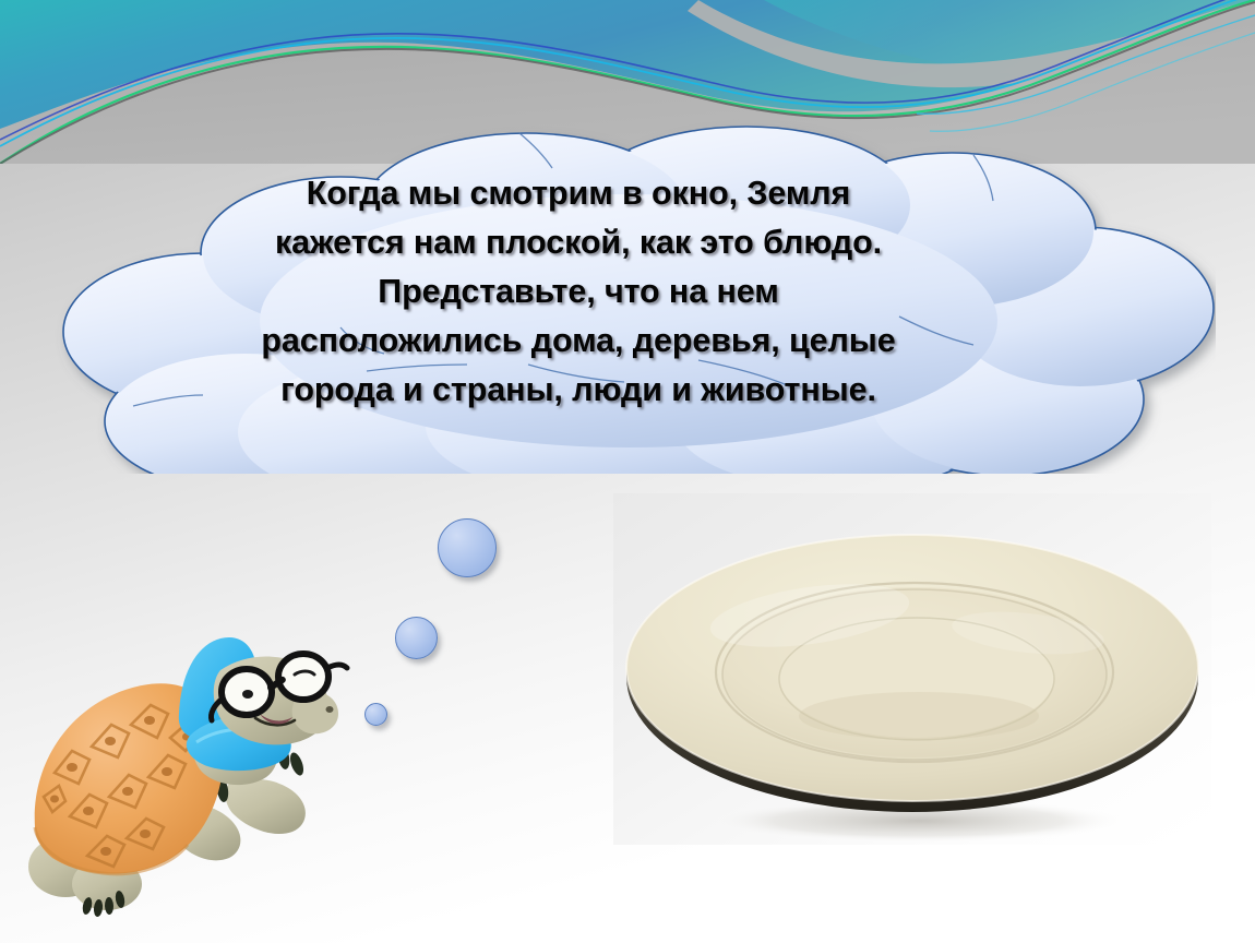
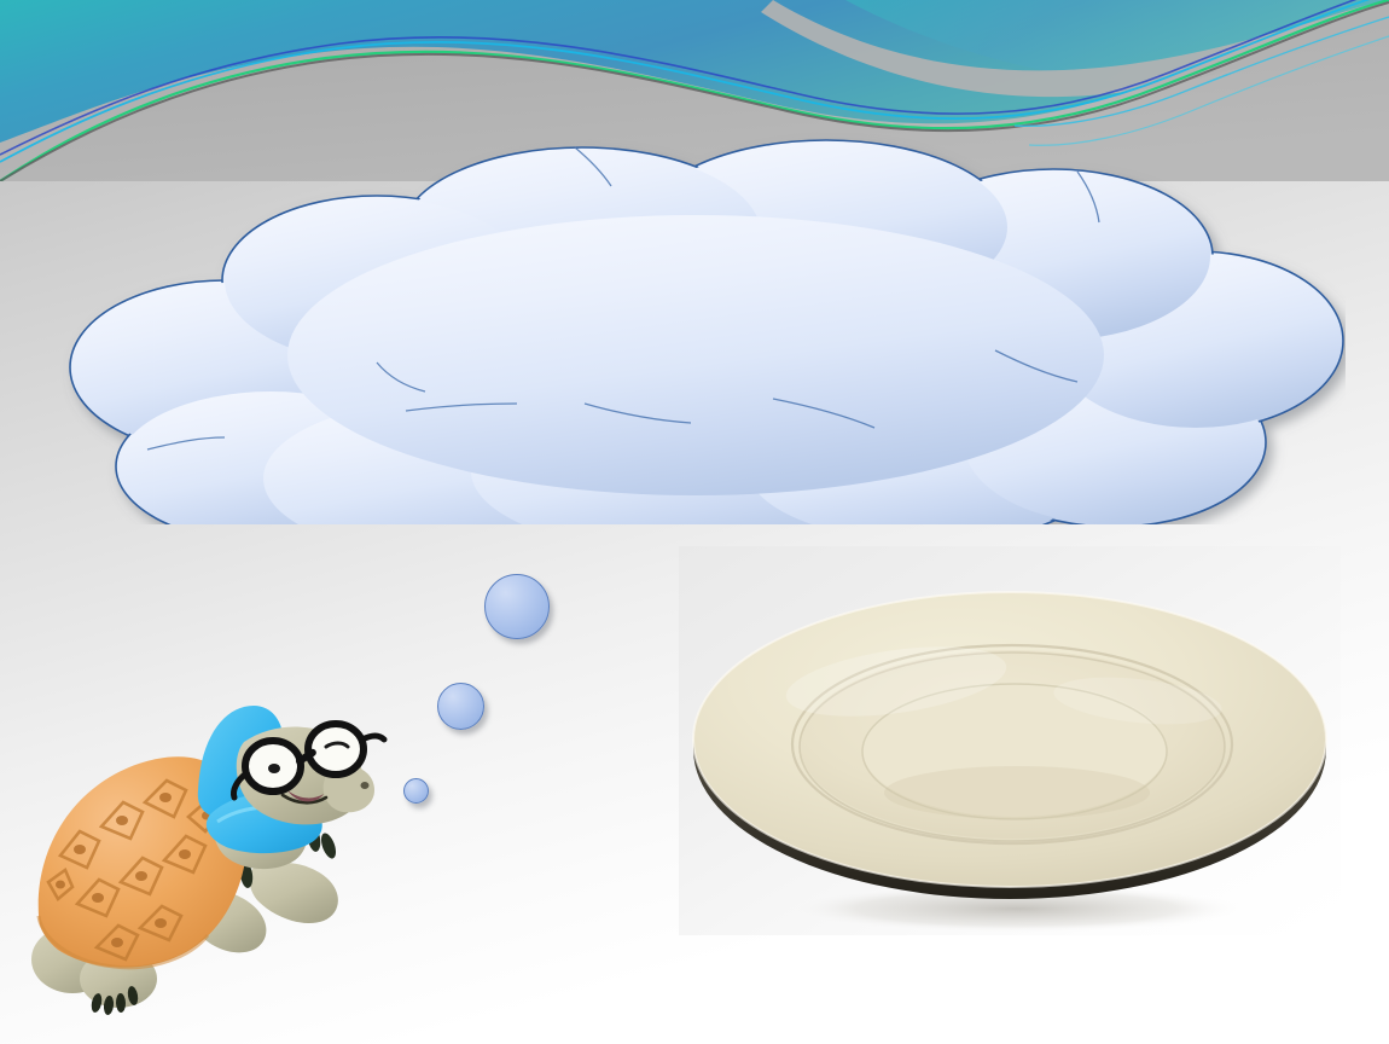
- Когда мы смотрим в окно, Земля
- кажется нам плоской, как это блюдо.
- Представьте, что на нем
- расположились дома, деревья, целые
- города и страны, люди и животные.
